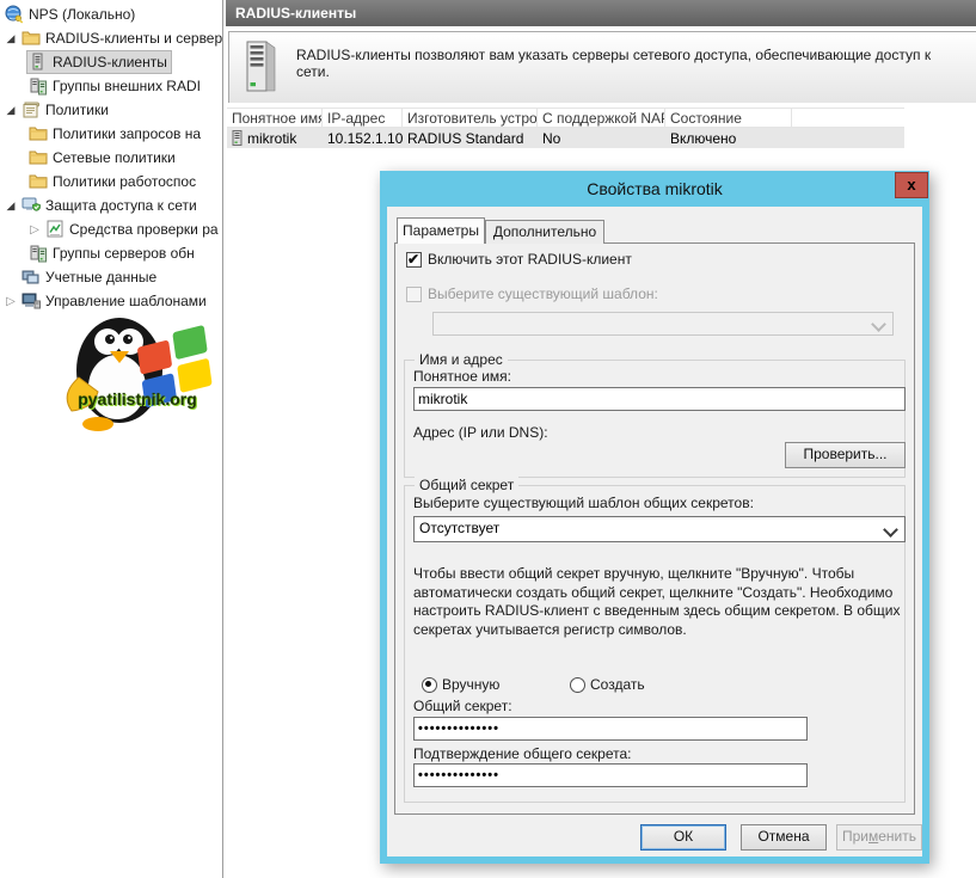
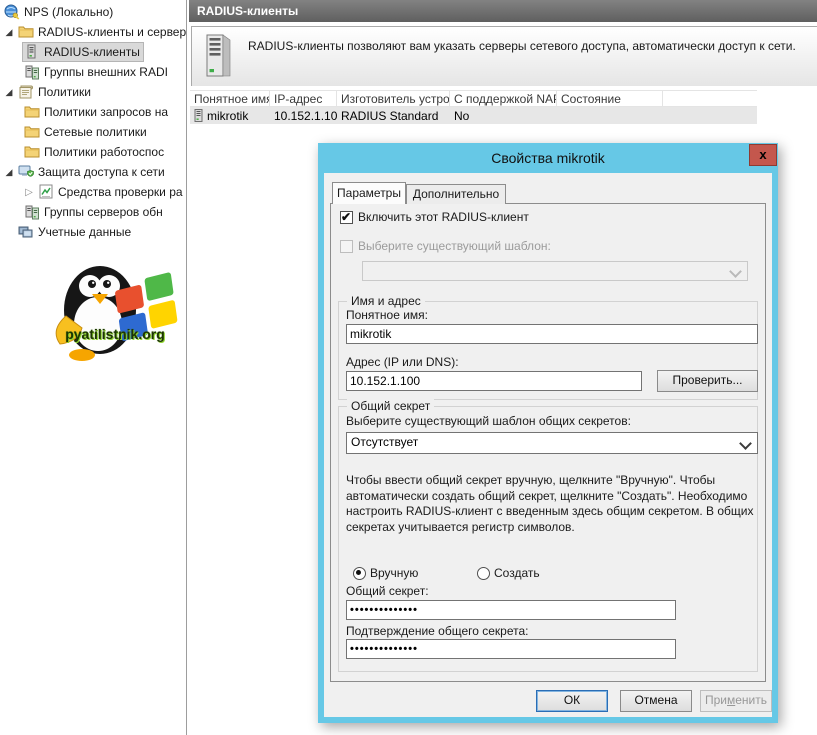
  NPS (Локально)
  RADIUS-клиенты и сервер
  RADIUS-клиенты
  Группы внешних RADI
  Политики
  Политики запросов на
  Сетевые политики
  Политики работоспос
  Защита доступа к сети
  Средства проверки ра
  Группы серверов обн
  Учетные данные
- Управление шаблонами
  pyatilistnik.org
  RADIUS-клиенты
- RADIUS-клиенты позволяют вам указать серверы сетевого доступа, обеспечивающие доступ к сети.
+ RADIUS-клиенты позволяют вам указать серверы сетевого доступа, автоматически доступ к сети.
  Понятное имя
  IP-адрес
  Изготовитель устро
  С поддержкой NA
  Состояние
  mikrotik
  10.152.1.10
  RADIUS Standard
  No
- Включено
  Свойства mikrotik
  x
  Параметры
  Дополнительно
  Включить этот RADIUS-клиент
  Выберите существующий шаблон:
  Имя и адрес
  Понятное имя:
  mikrotik
  Адрес (IP или DNS):
+ 10.152.1.100
  Проверить...
  Общий секрет
  Выберите существующий шаблон общих секретов:
  Отсутствует
  Чтобы ввести общий секрет вручную, щелкните "Вручную". Чтобы автоматически создать общий секрет, щелкните "Создать". Необходимо настроить RADIUS-клиент с введенным здесь общим секретом. В общих секретах учитывается регистр символов.
  Вручную
  Создать
  Общий секрет:
  ••••••••••••••
  Подтверждение общего секрета:
  ••••••••••••••
  ОК
  Отмена
  Применить
